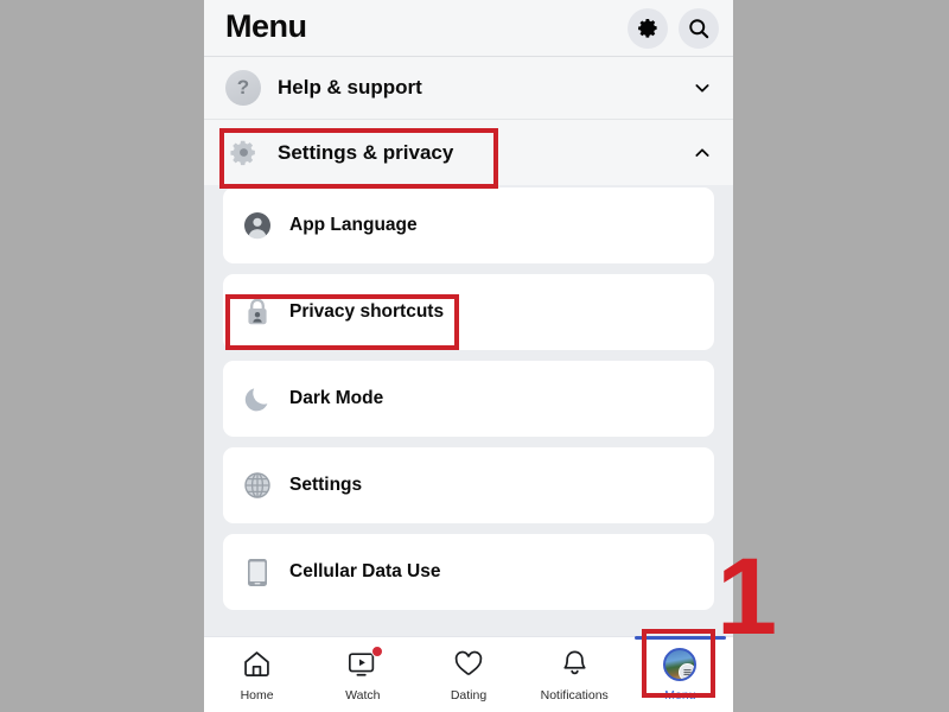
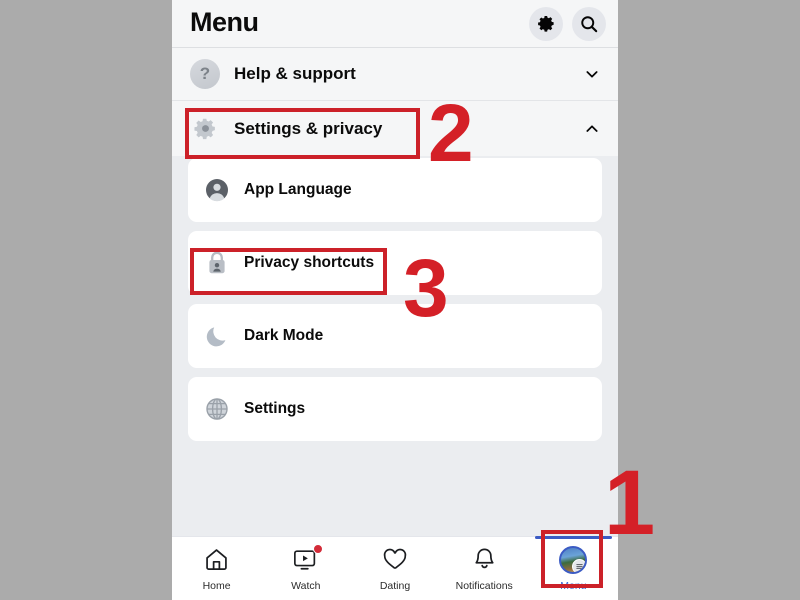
  Menu
  ?
  Help & support
  Settings & privacy
  App Language
  Privacy shortcuts
  Dark Mode
  Settings
- Cellular Data Use
  Home
  Watch
  Dating
  Notifications
  Menu
+ 2
+ 3
  1
